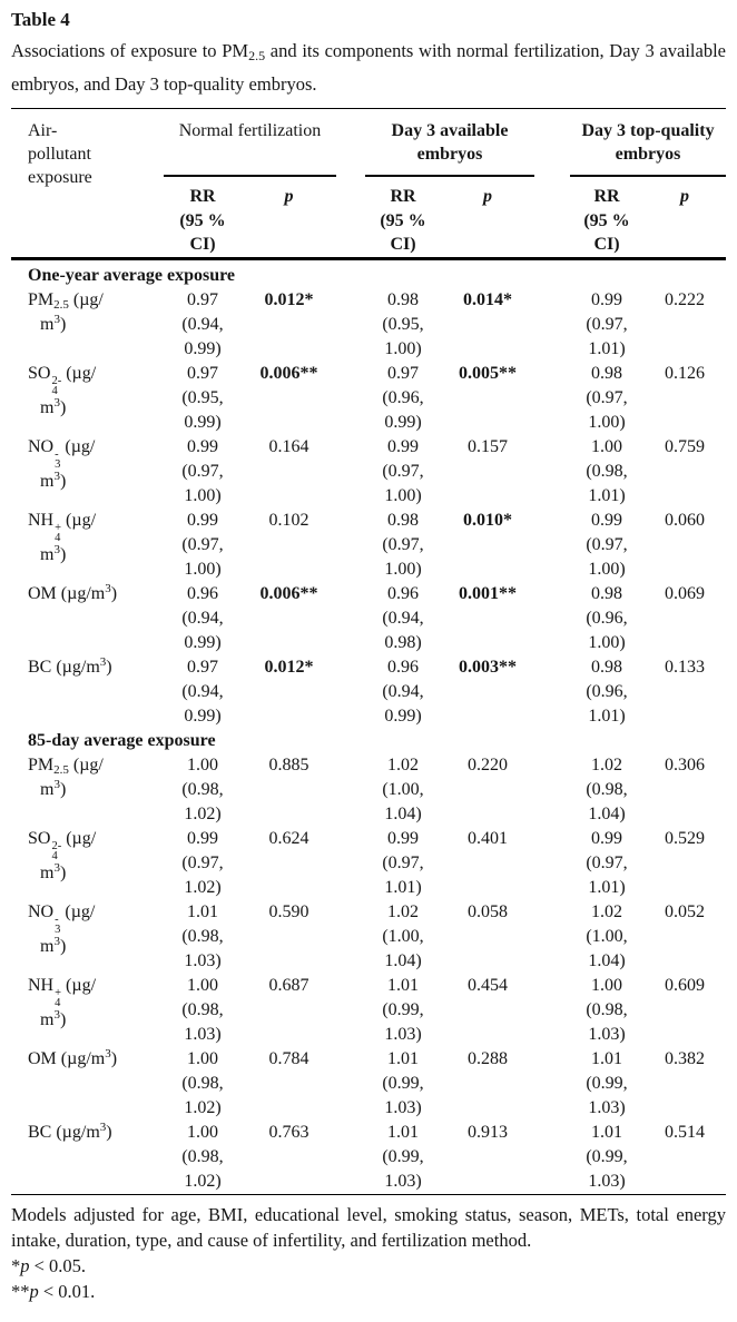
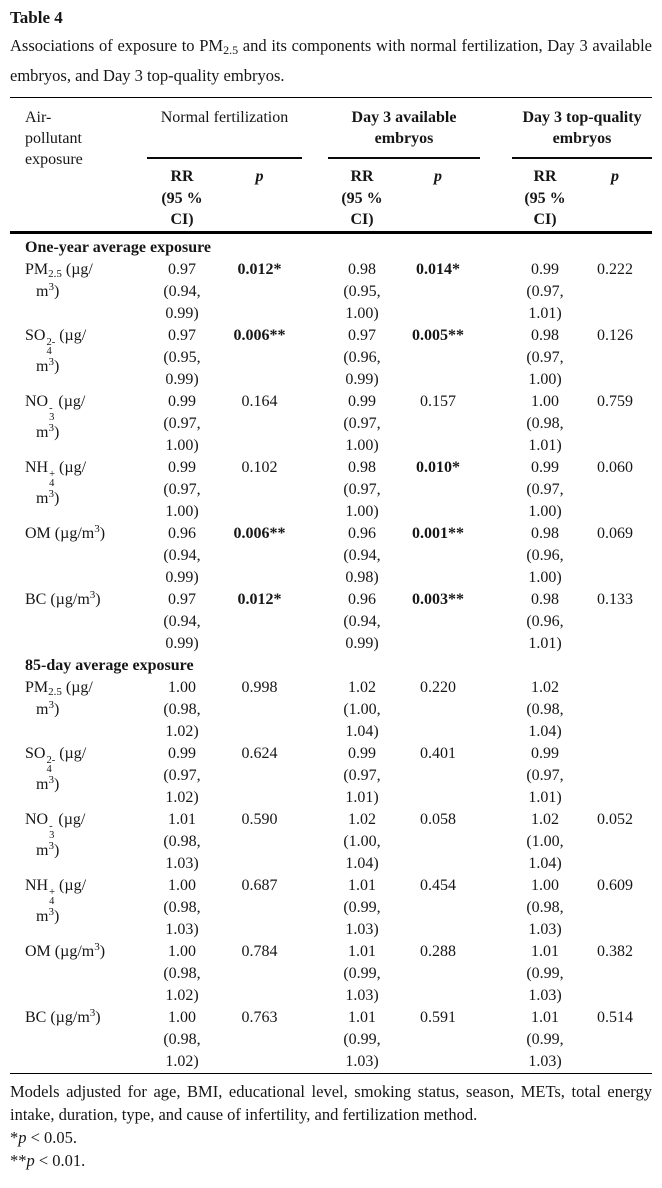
  Table 4
  Associations of exposure to PM2.5 and its components with normal fertilization, Day 3 available embryos, and Day 3 top-quality embryos.
  Air-
  pollutant
  exposure
  Normal fertilization
  Day 3 available embryos
  Day 3 top-quality embryos
  RR
  (95 %
  CI)
  p
  RR
  (95 %
  CI)
  p
  RR
  (95 %
  CI)
  p
  One-year average exposure
  PM2.5 (µg/
  m3)
  0.97
  (0.94,
  0.99)
  0.012*
  0.98
  (0.95,
  1.00)
  0.014*
  0.99
  (0.97,
  1.01)
  0.222
  SO
  2-
  4
  (µg/
  m3)
  0.97
  (0.95,
  0.99)
  0.006**
  0.97
  (0.96,
  0.99)
  0.005**
  0.98
  (0.97,
  1.00)
  0.126
  NO
  -
  3
  (µg/
  m3)
  0.99
  (0.97,
  1.00)
  0.164
  0.99
  (0.97,
  1.00)
  0.157
  1.00
  (0.98,
  1.01)
  0.759
  NH
  +
  4
  (µg/
  m3)
  0.99
  (0.97,
  1.00)
  0.102
  0.98
  (0.97,
  1.00)
  0.010*
  0.99
  (0.97,
  1.00)
  0.060
  OM (µg/m3)
  0.96
  (0.94,
  0.99)
  0.006**
  0.96
  (0.94,
  0.98)
  0.001**
  0.98
  (0.96,
  1.00)
  0.069
  BC (µg/m3)
  0.97
  (0.94,
  0.99)
  0.012*
  0.96
  (0.94,
  0.99)
  0.003**
  0.98
  (0.96,
  1.01)
  0.133
  85-day average exposure
  PM2.5 (µg/
  m3)
  1.00
  (0.98,
  1.02)
- 0.885
+ 0.998
  1.02
  (1.00,
  1.04)
  0.220
  1.02
  (0.98,
  1.04)
- 0.306
  SO
  2-
  4
  (µg/
  m3)
  0.99
  (0.97,
  1.02)
  0.624
  0.99
  (0.97,
  1.01)
  0.401
  0.99
  (0.97,
  1.01)
- 0.529
  NO
  -
  3
  (µg/
  m3)
  1.01
  (0.98,
  1.03)
  0.590
  1.02
  (1.00,
  1.04)
  0.058
  1.02
  (1.00,
  1.04)
  0.052
  NH
  +
  4
  (µg/
  m3)
  1.00
  (0.98,
  1.03)
  0.687
  1.01
  (0.99,
  1.03)
  0.454
  1.00
  (0.98,
  1.03)
  0.609
  OM (µg/m3)
  1.00
  (0.98,
  1.02)
  0.784
  1.01
  (0.99,
  1.03)
  0.288
  1.01
  (0.99,
  1.03)
  0.382
  BC (µg/m3)
  1.00
  (0.98,
  1.02)
  0.763
  1.01
  (0.99,
  1.03)
- 0.913
+ 0.591
  1.01
  (0.99,
  1.03)
  0.514
  Models adjusted for age, BMI, educational level, smoking status, season, METs, total energy intake, duration, type, and cause of infertility, and fertilization method.
  *p < 0.05.
  **p < 0.01.
